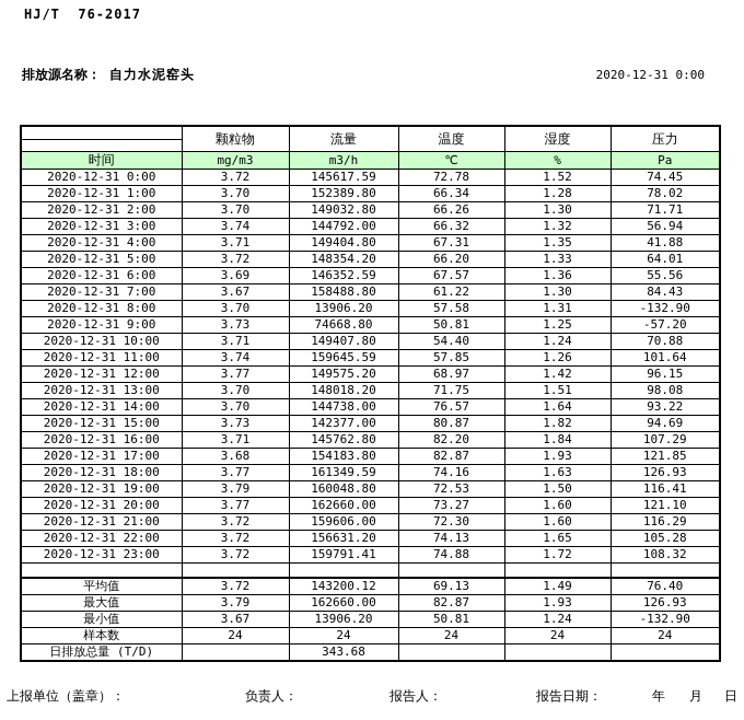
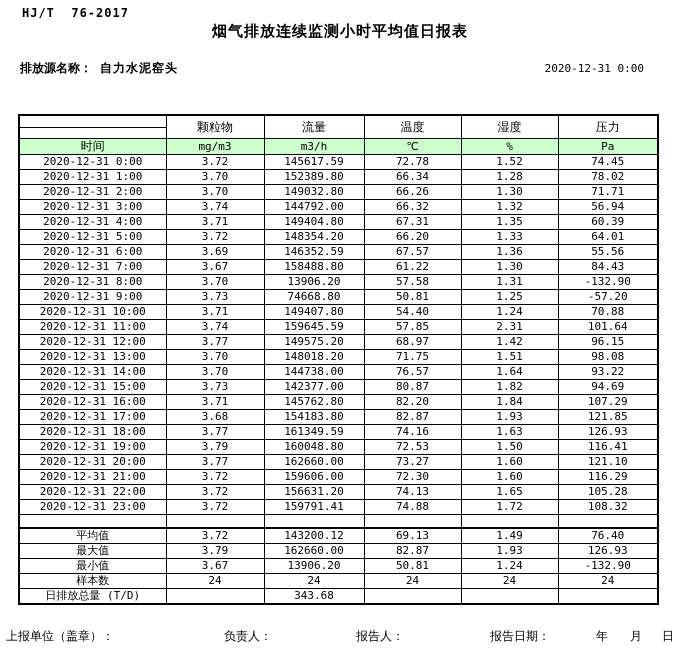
  HJ/T 76-2017
+ 烟气排放连续监测小时平均值日报表
  排放源名称：
  自力水泥窑头
  2020-12-31 0:00
  	颗粒物	流量	温度	湿度	压力
  时间	mg/m3	m3/h	℃	%	Pa
  2020-12-31 0:00	3.72	145617.59	72.78	1.52	74.45
  2020-12-31 1:00	3.70	152389.80	66.34	1.28	78.02
  2020-12-31 2:00	3.70	149032.80	66.26	1.30	71.71
  2020-12-31 3:00	3.74	144792.00	66.32	1.32	56.94
- 2020-12-31 4:00	3.71	149404.80	67.31	1.35	41.88
+ 2020-12-31 4:00	3.71	149404.80	67.31	1.35	60.39
  2020-12-31 5:00	3.72	148354.20	66.20	1.33	64.01
  2020-12-31 6:00	3.69	146352.59	67.57	1.36	55.56
  2020-12-31 7:00	3.67	158488.80	61.22	1.30	84.43
  2020-12-31 8:00	3.70	13906.20	57.58	1.31	-132.90
  2020-12-31 9:00	3.73	74668.80	50.81	1.25	-57.20
  2020-12-31 10:00	3.71	149407.80	54.40	1.24	70.88
- 2020-12-31 11:00	3.74	159645.59	57.85	1.26	101.64
+ 2020-12-31 11:00	3.74	159645.59	57.85	2.31	101.64
  2020-12-31 12:00	3.77	149575.20	68.97	1.42	96.15
  2020-12-31 13:00	3.70	148018.20	71.75	1.51	98.08
  2020-12-31 14:00	3.70	144738.00	76.57	1.64	93.22
  2020-12-31 15:00	3.73	142377.00	80.87	1.82	94.69
  2020-12-31 16:00	3.71	145762.80	82.20	1.84	107.29
  2020-12-31 17:00	3.68	154183.80	82.87	1.93	121.85
  2020-12-31 18:00	3.77	161349.59	74.16	1.63	126.93
  2020-12-31 19:00	3.79	160048.80	72.53	1.50	116.41
  2020-12-31 20:00	3.77	162660.00	73.27	1.60	121.10
  2020-12-31 21:00	3.72	159606.00	72.30	1.60	116.29
  2020-12-31 22:00	3.72	156631.20	74.13	1.65	105.28
  2020-12-31 23:00	3.72	159791.41	74.88	1.72	108.32
  平均值	3.72	143200.12	69.13	1.49	76.40
  最大值	3.79	162660.00	82.87	1.93	126.93
  最小值	3.67	13906.20	50.81	1.24	-132.90
  样本数	24	24	24	24	24
  日排放总量 (T/D)		343.68
  上报单位（盖章）：
  负责人：
  报告人：
  报告日期：
  年
  月
  日
